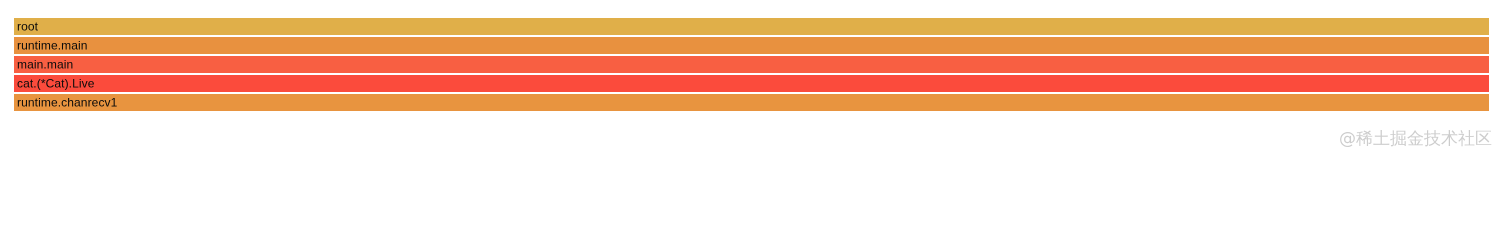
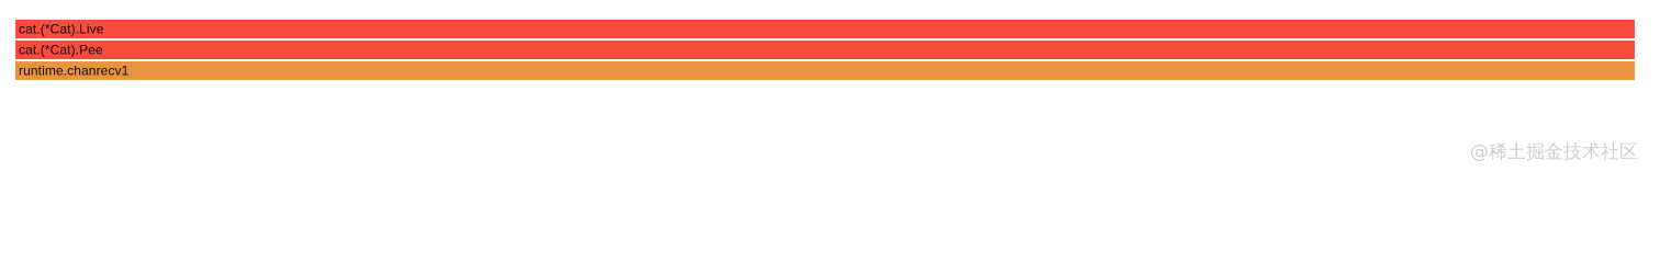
- root
- runtime.main
- main.main
  cat.(*Cat).Live
+ cat.(*Cat).Pee
  runtime.chanrecv1
  @稀土掘金技术社区
